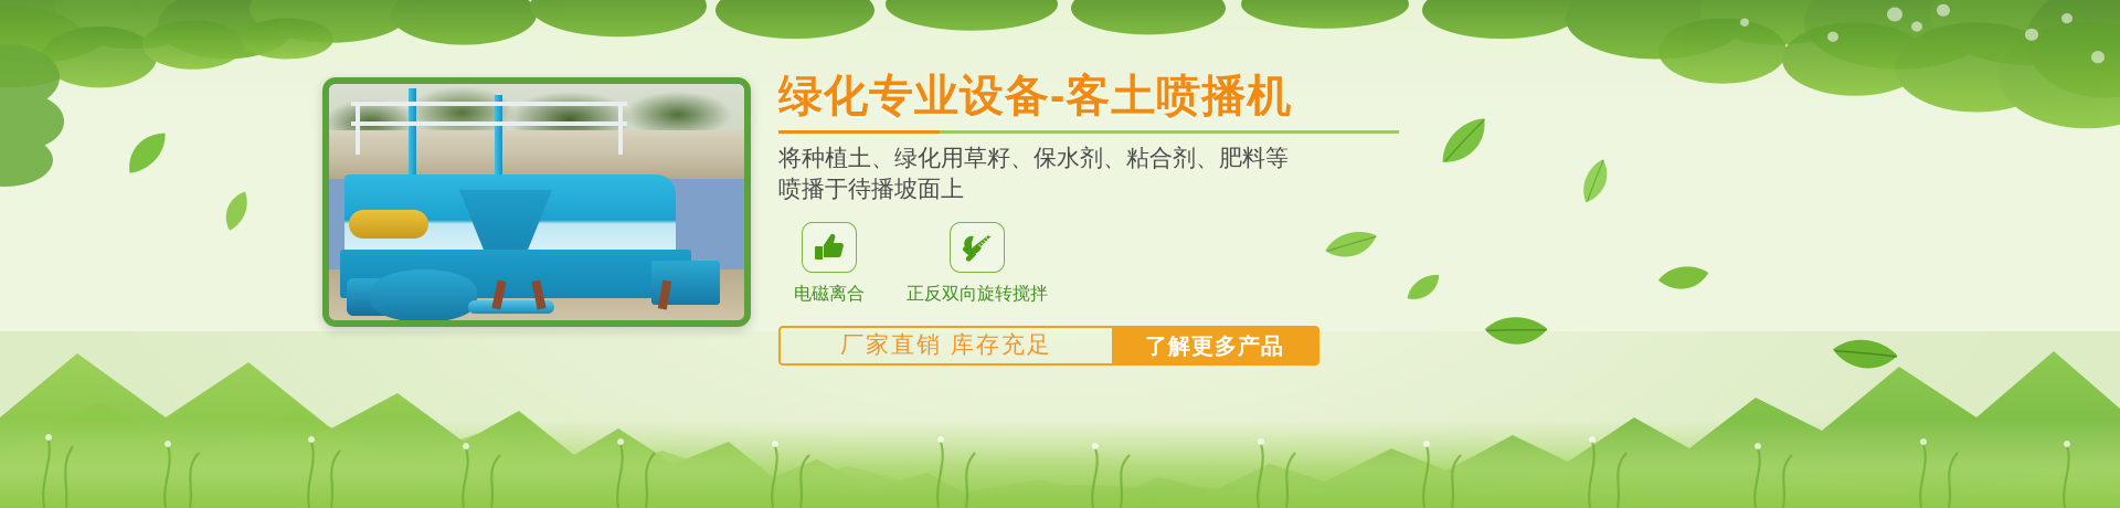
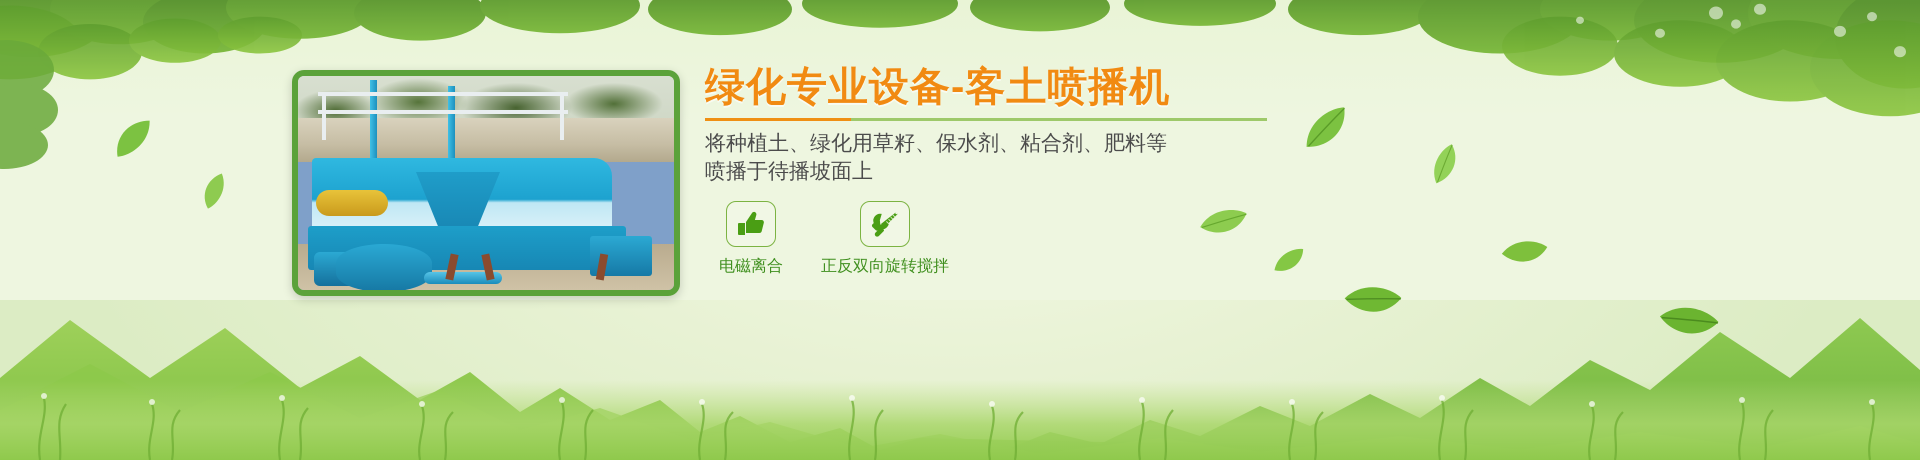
  绿化专业设备-客土喷播机
  将种植土、绿化用草籽、保水剂、粘合剂、肥料等
  喷播于待播坡面上
  电磁离合
  正反双向旋转搅拌
- 厂家直销 库存充足
- 了解更多产品
